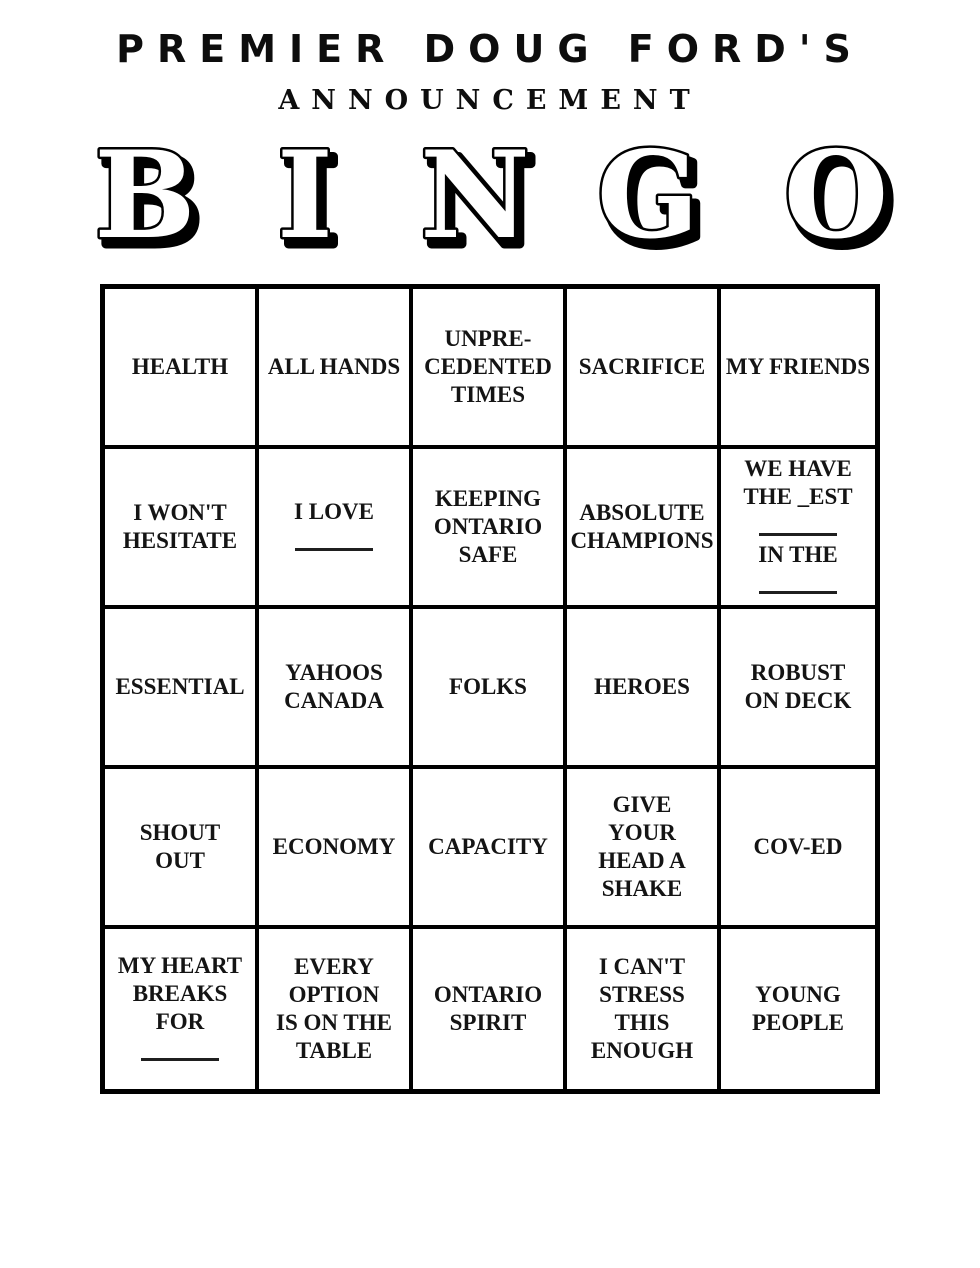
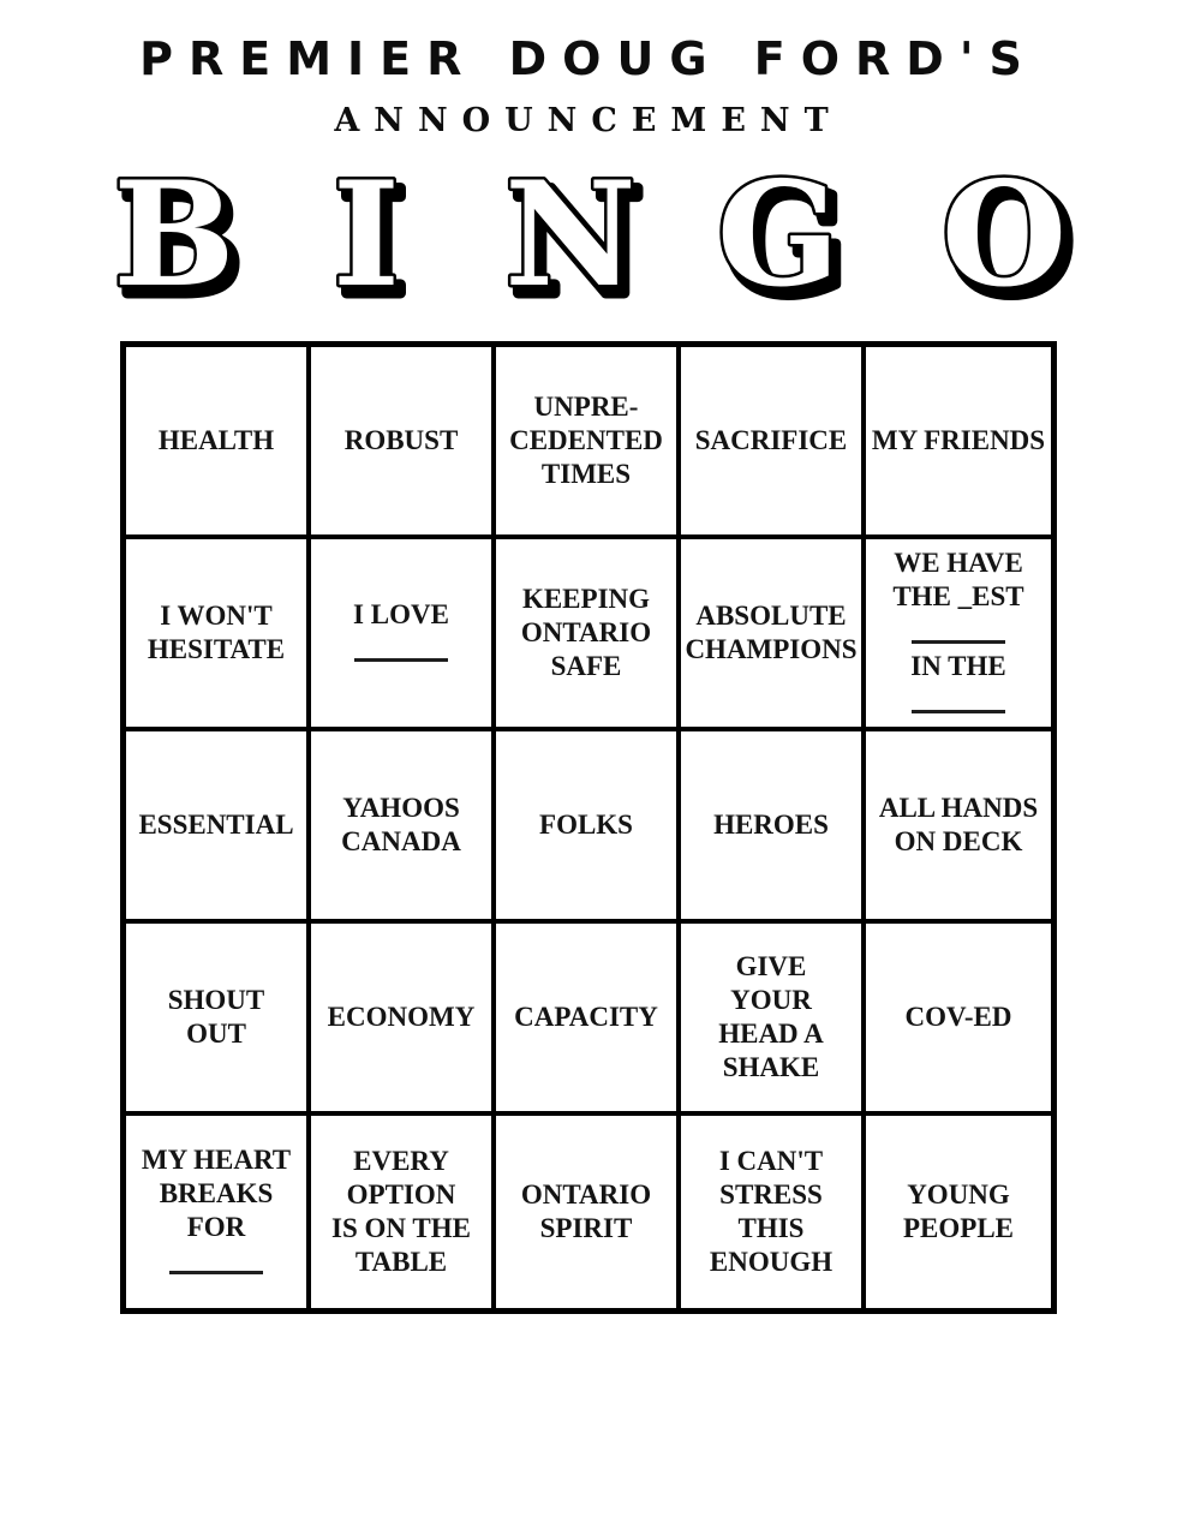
  PREMIER DOUG FORD'S
  ANNOUNCEMENT
  B
  I
  N
  G
  O
  HEALTH
- ALL HANDS
+ ROBUST
  UNPRE-
  CEDENTED
  TIMES
  SACRIFICE
  MY FRIENDS
  I WON'T
  HESITATE
  I LOVE
  KEEPING
  ONTARIO
  SAFE
  ABSOLUTE
  CHAMPIONS
  WE HAVE
  THE _EST
  IN THE
  ESSENTIAL
  YAHOOS
  CANADA
  FOLKS
  HEROES
- ROBUST
+ ALL HANDS
  ON DECK
  SHOUT
  OUT
  ECONOMY
  CAPACITY
  GIVE
  YOUR
  HEAD A
  SHAKE
  COV-ED
  MY HEART
  BREAKS FOR
  EVERY
  OPTION
  IS ON THE
  TABLE
  ONTARIO
  SPIRIT
  I CAN'T
  STRESS
  THIS
  ENOUGH
  YOUNG
  PEOPLE
